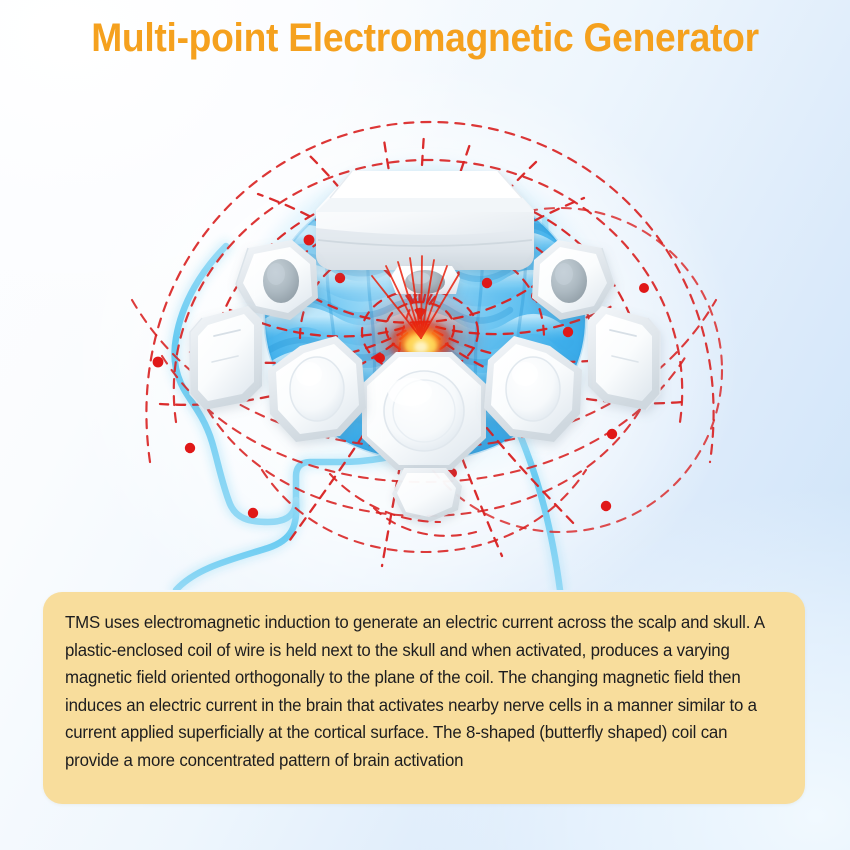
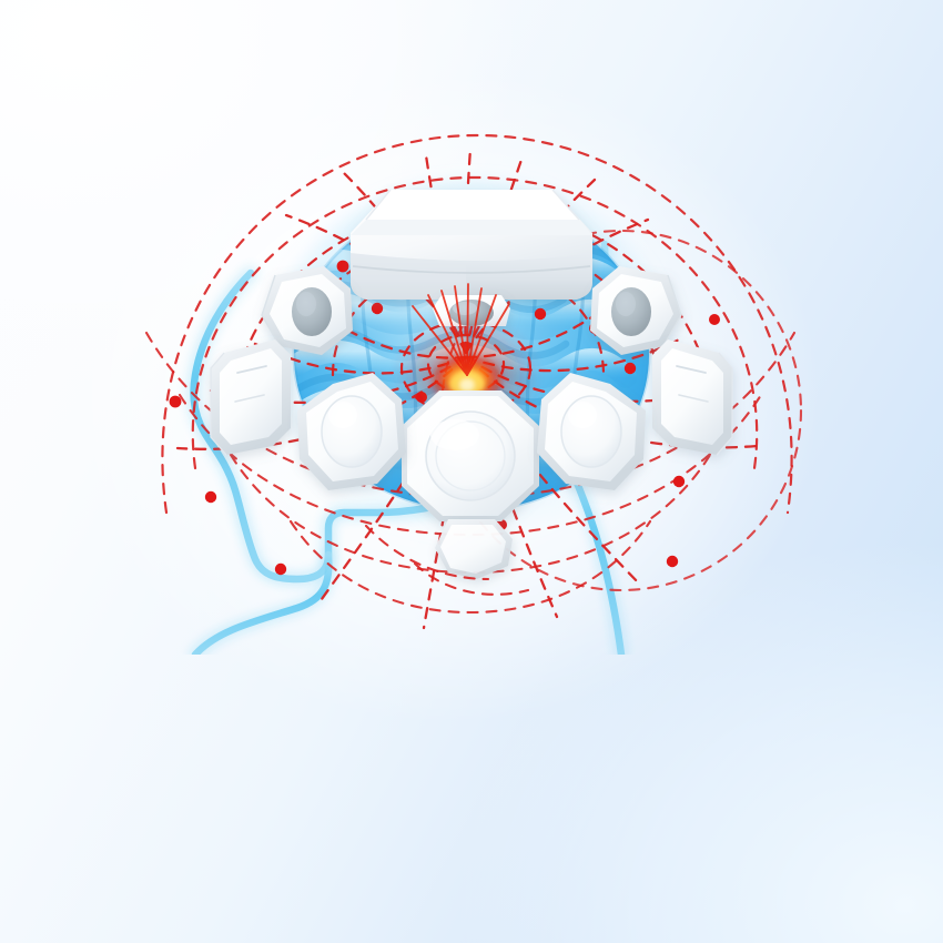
- Multi-point Electromagnetic Generator
- TMS uses electromagnetic induction to generate an electric current across the scalp and skull. A plastic-enclosed coil of wire is held next to the skull and when activated, produces a varying magnetic field oriented orthogonally to the plane of the coil. The changing magnetic field then induces an electric current in the brain that activates nearby nerve cells in a manner similar to a current applied superficially at the cortical surface. The 8-shaped (butterfly shaped) coil can provide a more concentrated pattern of brain activation
